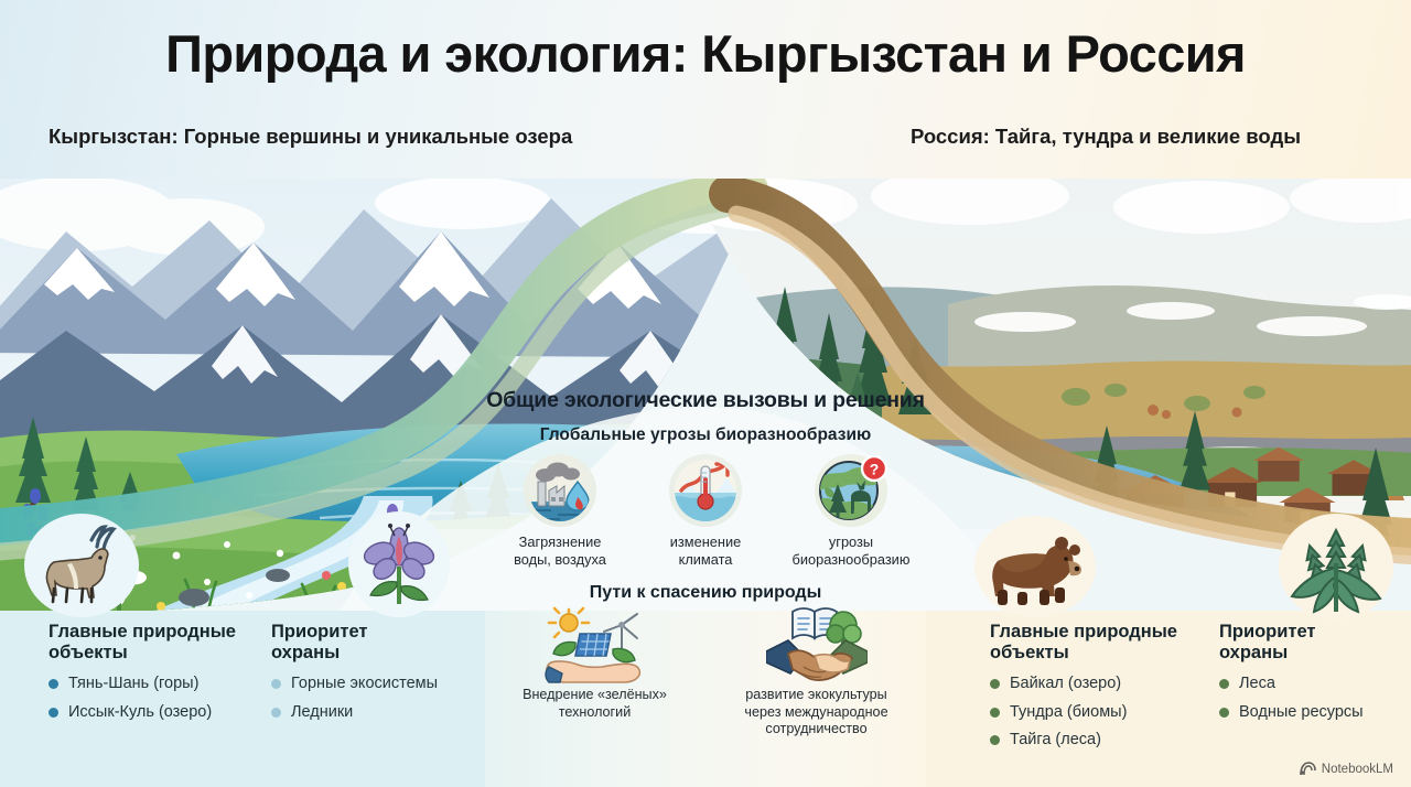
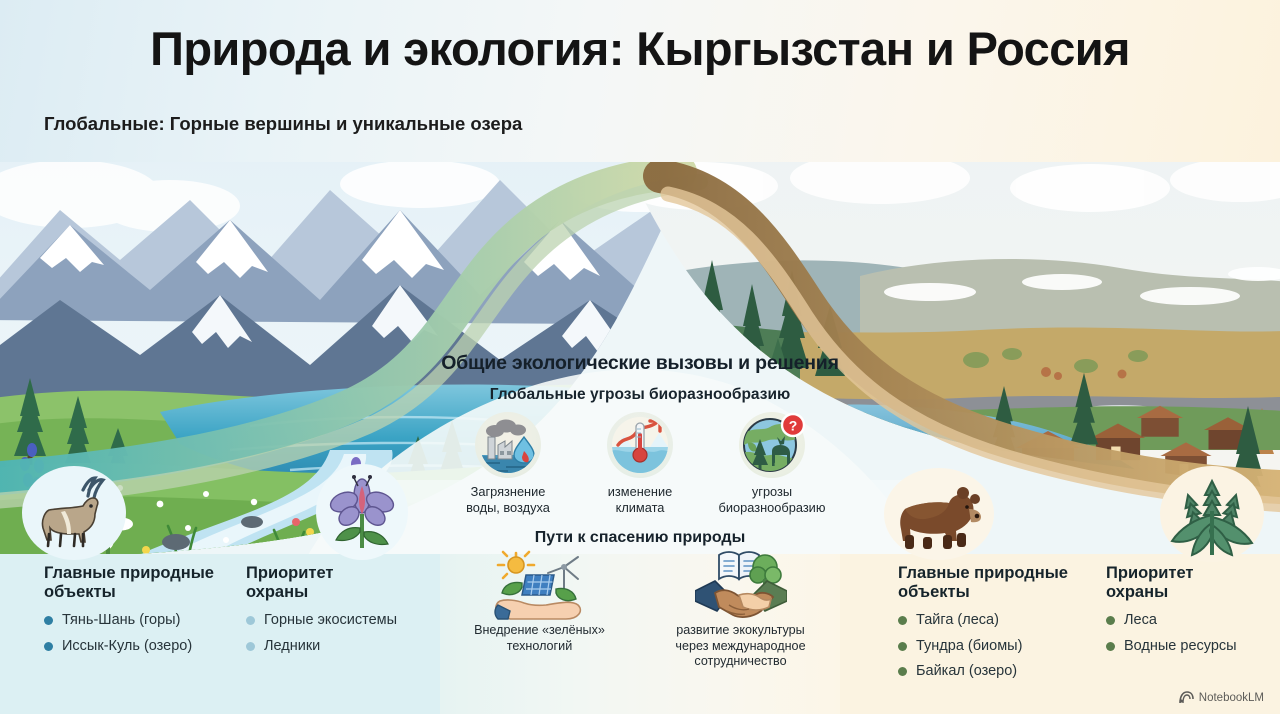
  Природа и экология: Кыргызстан и Россия
- Кыргызстан: Горные вершины и уникальные озера
+ Глобальные: Горные вершины и уникальные озера
- Россия: Тайга, тундра и великие воды
  Главные природные
  объекты
  Тянь-Шань (горы)
  Иссык-Куль (озеро)
  Приоритет
  охраны
  Горные экосистемы
  Ледники
  Главные природные
  объекты
- Байкал (озеро)
+ Тайга (леса)
  Тундра (биомы)
- Тайга (леса)
+ Байкал (озеро)
  Приоритет
  охраны
  Леса
  Водные ресурсы
  Общие экологические вызовы и решения
  Глобальные угрозы биоразнообразию
  Загрязнение
  воды, воздуха
  изменение
  климата
  ?
  угрозы
  биоразнообразию
  Пути к спасению природы
  Внедрение «зелёных»
  технологий
  развитие экокультуры
  через международное
  сотрудничество
  NotebookLM
